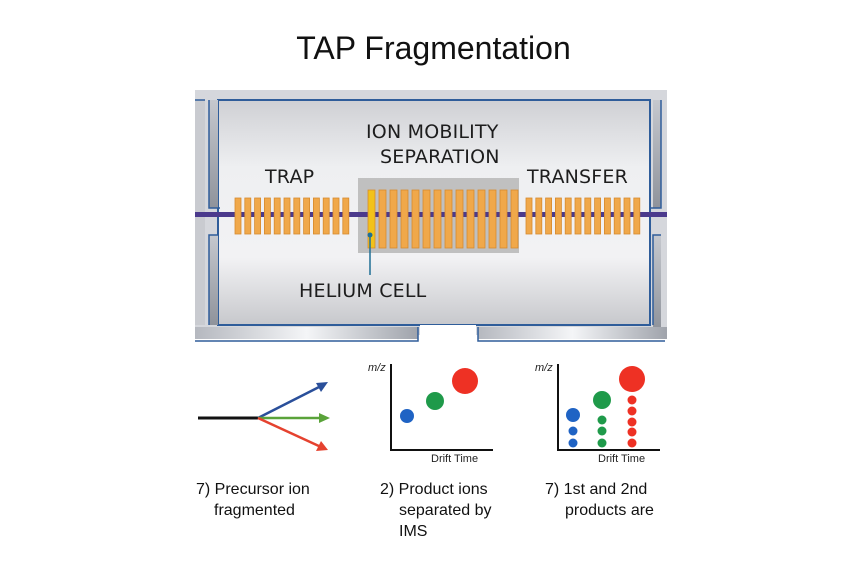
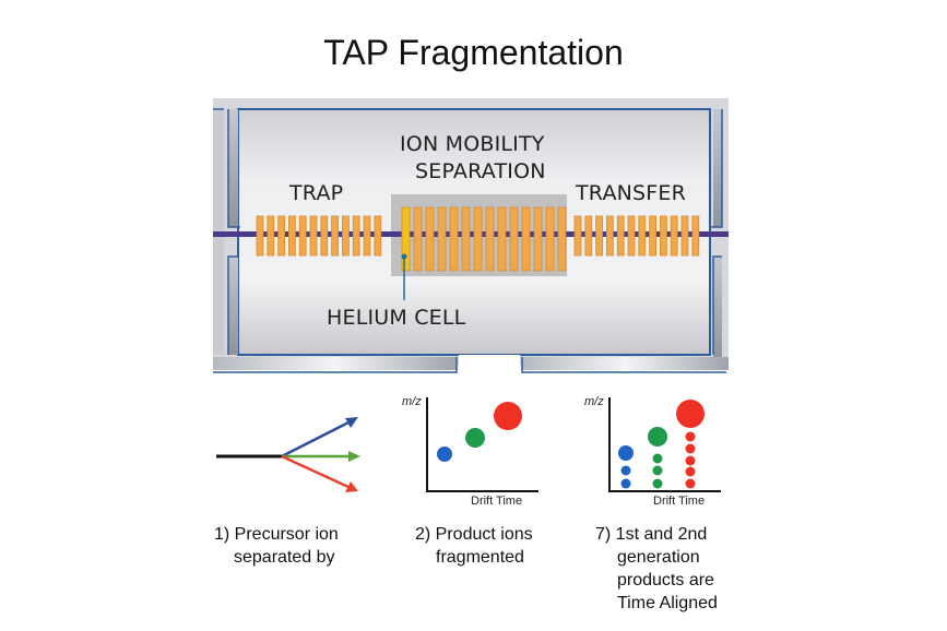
  TAP Fragmentation
  TRAP
  ION MOBILITY
  SEPARATION
  TRANSFER
  HELIUM CELL
- 7) Precursor ion
+ 1) Precursor ion
- fragmented
+ separated by
  m/z
  Drift Time
  2) Product ions
- separated by
+ fragmented
- IMS
  m/z
  Drift Time
  7) 1st and 2nd
+ generation
  products are
+ Time Aligned
